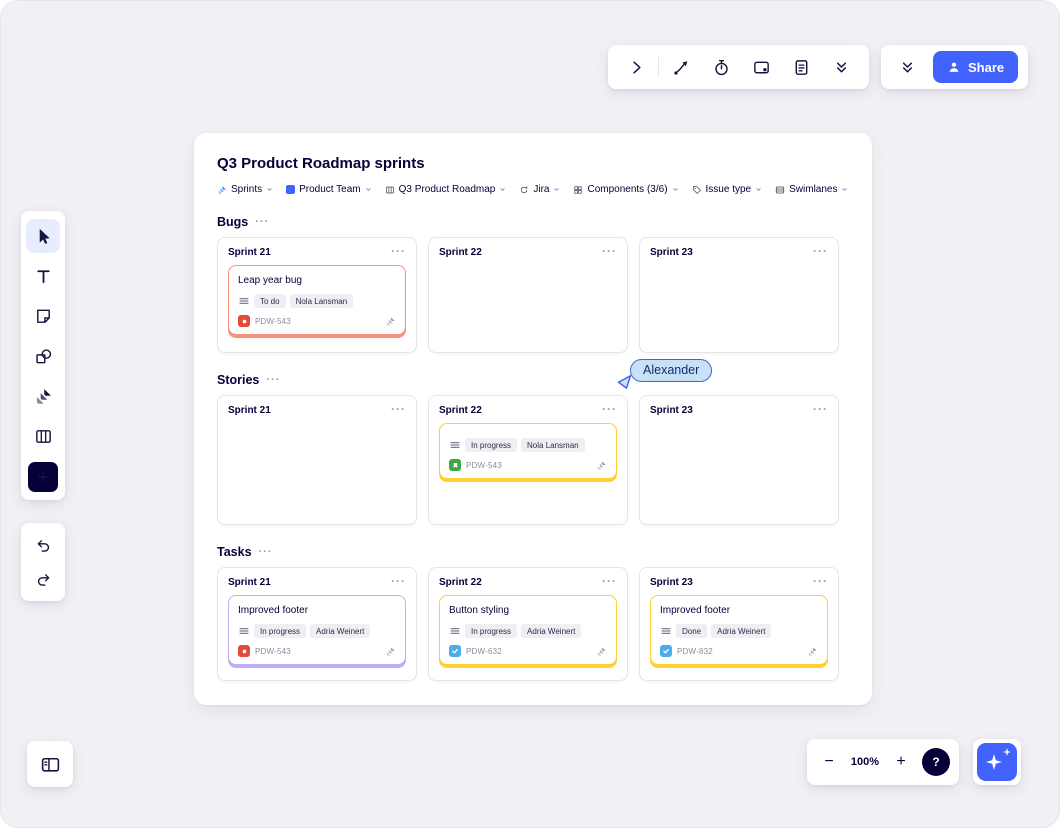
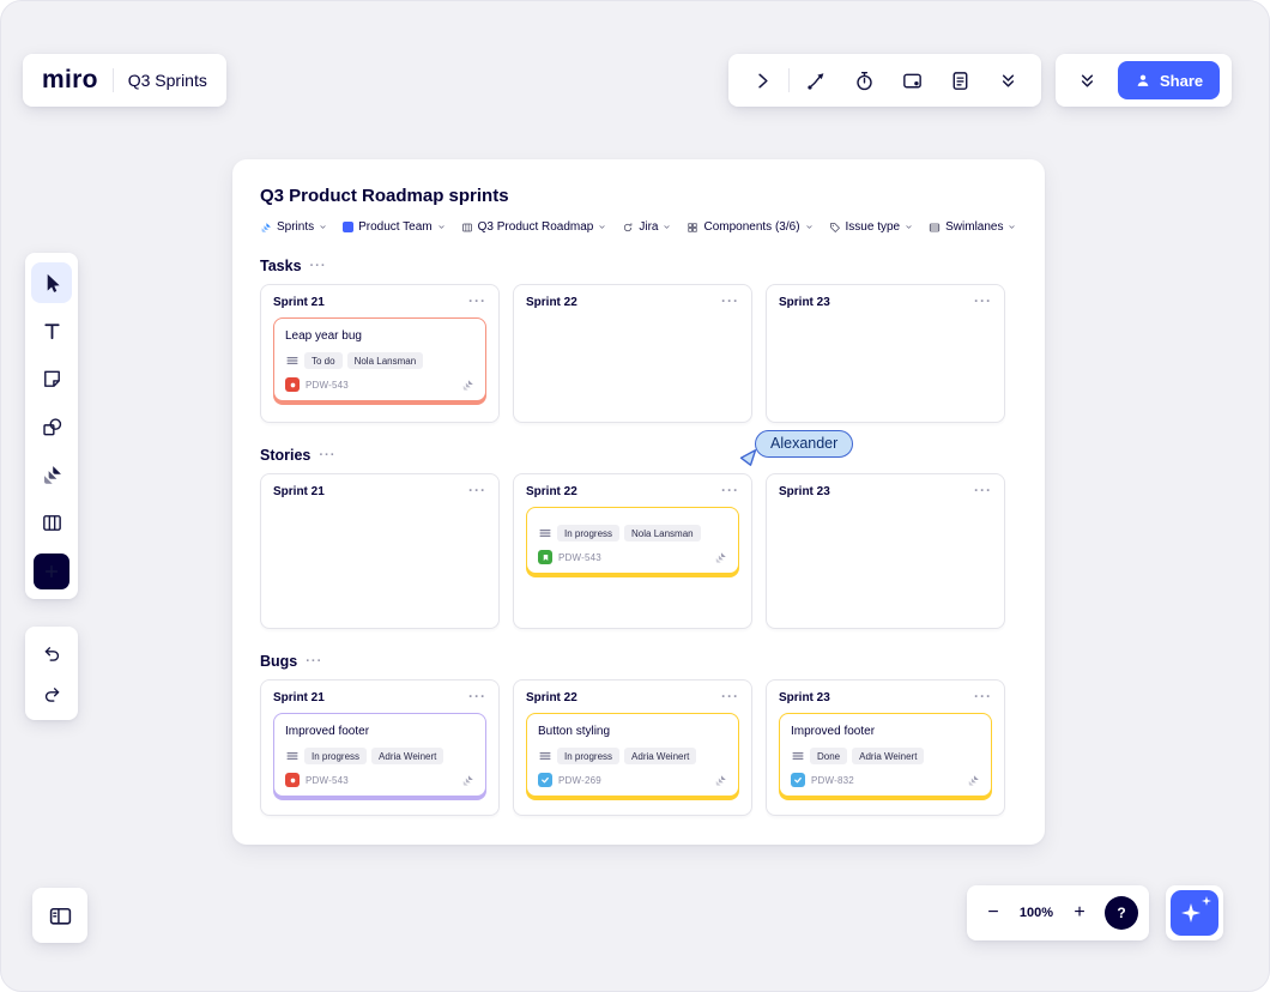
+ miro
+ Q3 Sprints
  Share
  Q3 Product Roadmap sprints
  Sprints
  Product Team
  Q3 Product Roadmap
  Jira
  Components (3/6)
  Issue type
  Swimlanes
- Bugs
+ Tasks
  ···
  Sprint 21
  ···
  Leap year bug
  To do
  Nola Lansman
  PDW-543
  Sprint 22
  ···
  Sprint 23
  ···
  Stories
  ···
  Sprint 21
  ···
  Sprint 22
  ···
  In progress
  Nola Lansman
  PDW-543
  Sprint 23
  ···
- Tasks
+ Bugs
  ···
  Sprint 21
  ···
  Improved footer
  In progress
  Adria Weinert
  PDW-543
  Sprint 22
  ···
  Button styling
  In progress
  Adria Weinert
- PDW-632
+ PDW-269
  Sprint 23
  ···
  Improved footer
  Done
  Adria Weinert
  PDW-832
  Alexander
  −
  100%
  +
  ?
